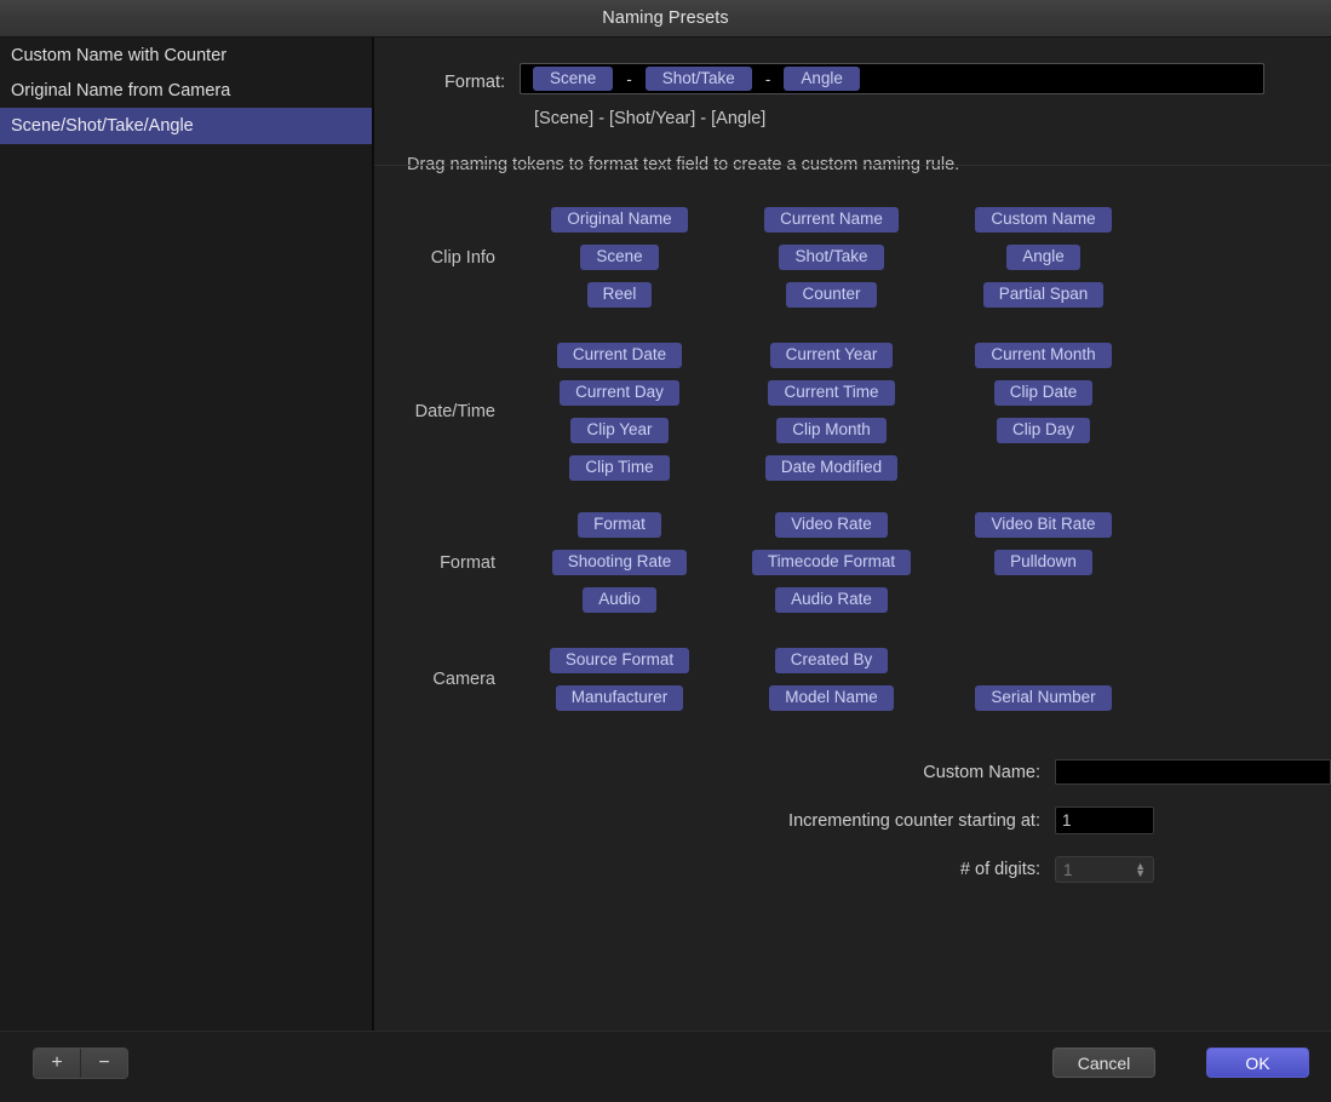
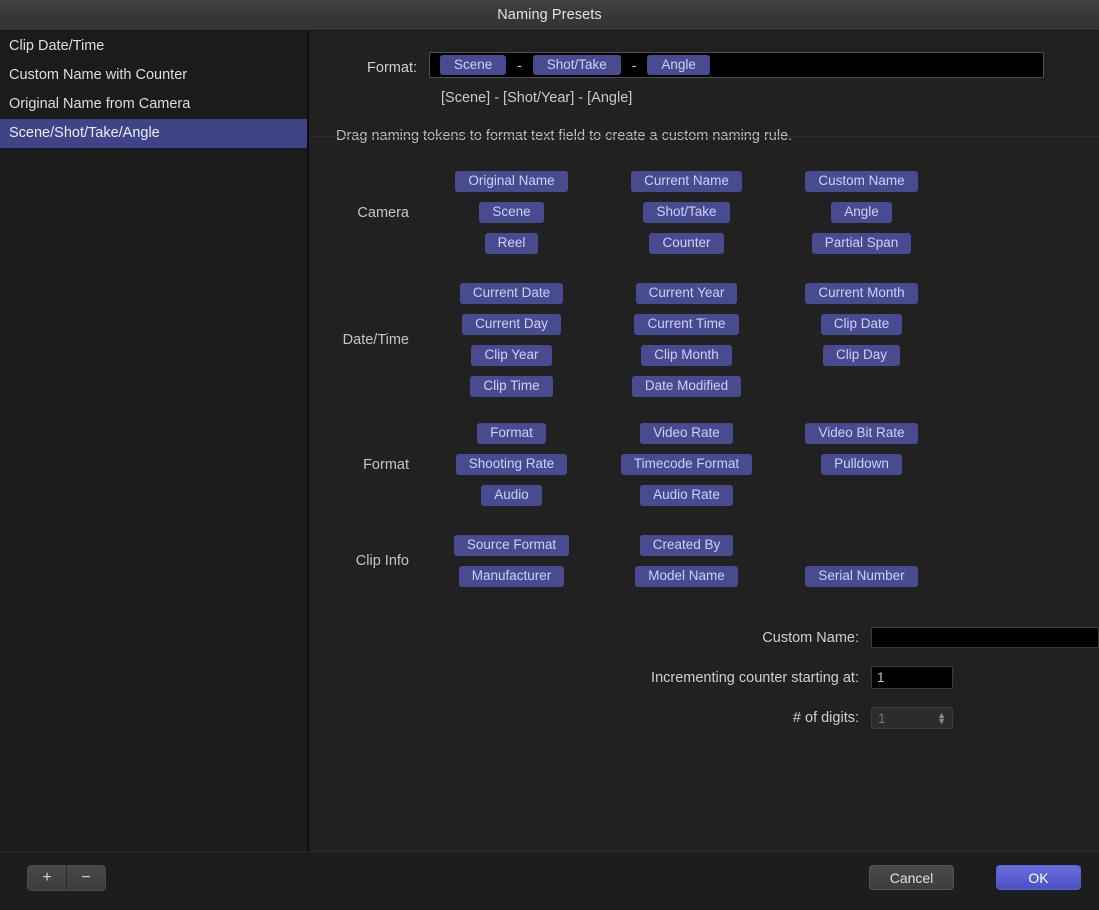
  Naming Presets
+ Clip Date/Time
  Custom Name with Counter
  Original Name from Camera
  Scene/Shot/Take/Angle
  Format:
  Scene
  -
  Shot/Take
  -
  Angle
  [Scene] - [Shot/Year] - [Angle]
- Clip Info
+ Camera
  Original Name
  Current Name
  Custom Name
  Scene
  Shot/Take
  Angle
  Reel
  Counter
  Partial Span
  Date/Time
  Current Date
  Current Year
  Current Month
  Current Day
  Current Time
  Clip Date
  Clip Year
  Clip Month
  Clip Day
  Clip Time
  Date Modified
  Format
  Format
  Video Rate
  Video Bit Rate
  Shooting Rate
  Timecode Format
  Pulldown
  Audio
  Audio Rate
- Camera
+ Clip Info
  Source Format
  Created By
  Manufacturer
  Model Name
  Serial Number
  Custom Name:
  Incrementing counter starting at:
  1
  # of digits:
  1
  ▲
  ▼
  +
  −
  Cancel
  OK
